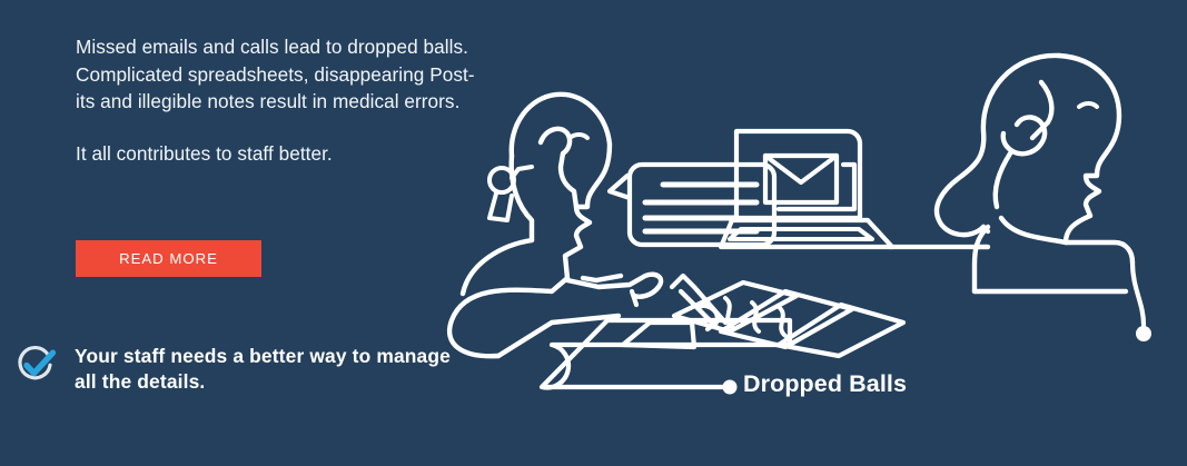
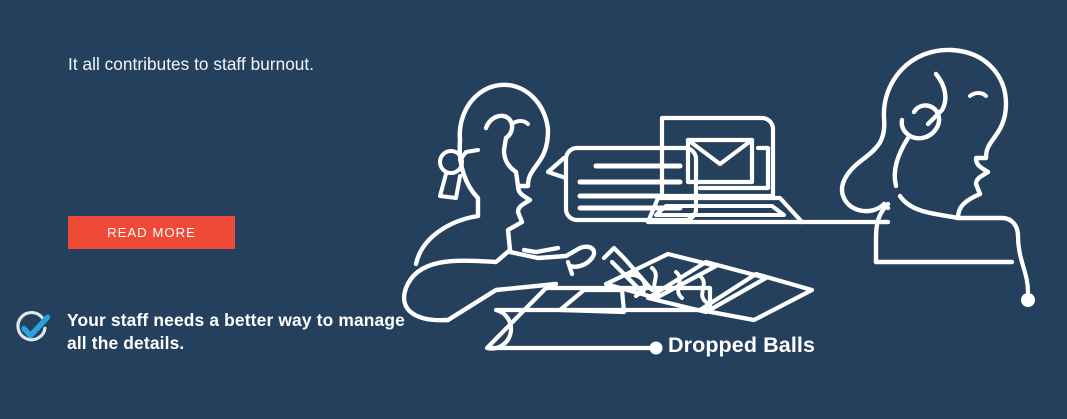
- Missed emails and calls lead to dropped balls. Complicated spreadsheets, disappearing Post-its and illegible notes result in medical errors.
- It all contributes to staff better.
+ It all contributes to staff burnout.
  READ MORE
  Your staff needs a better way to manage all the details.
  Dropped Balls
